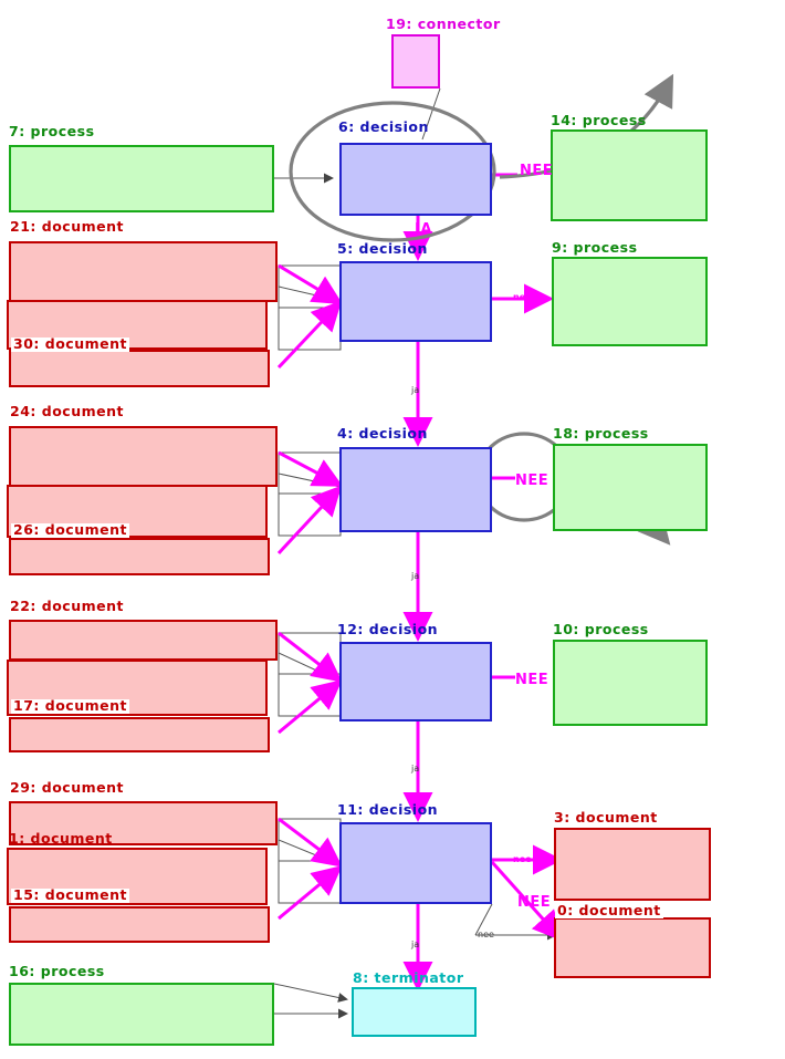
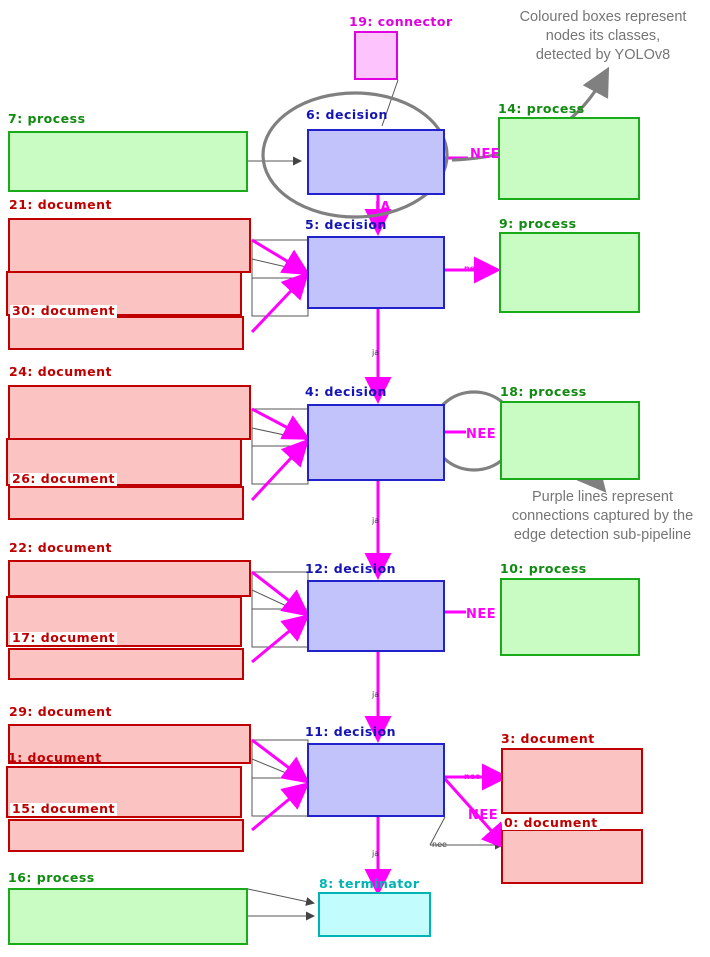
  19: connector
  7: process
  6: decision
  14: process
  21: document
  30: document
  5: decision
  9: process
  24: document
  26: document
  4: decision
  18: process
  22: document
  17: document
  12: decision
  10: process
  29: document
  1: document
  15: document
  11: decision
  3: document
  0: document
  16: process
  8: terminator
  JA
  NEE
  nee
  ja
  NEE
  ja
  NEE
  ja
  nee
  NEE
  nee
  ja
+ Coloured boxes represent
+ nodes its classes,
+ detected by YOLOv8
+ Purple lines represent
+ connections captured by the
+ edge detection sub-pipeline
